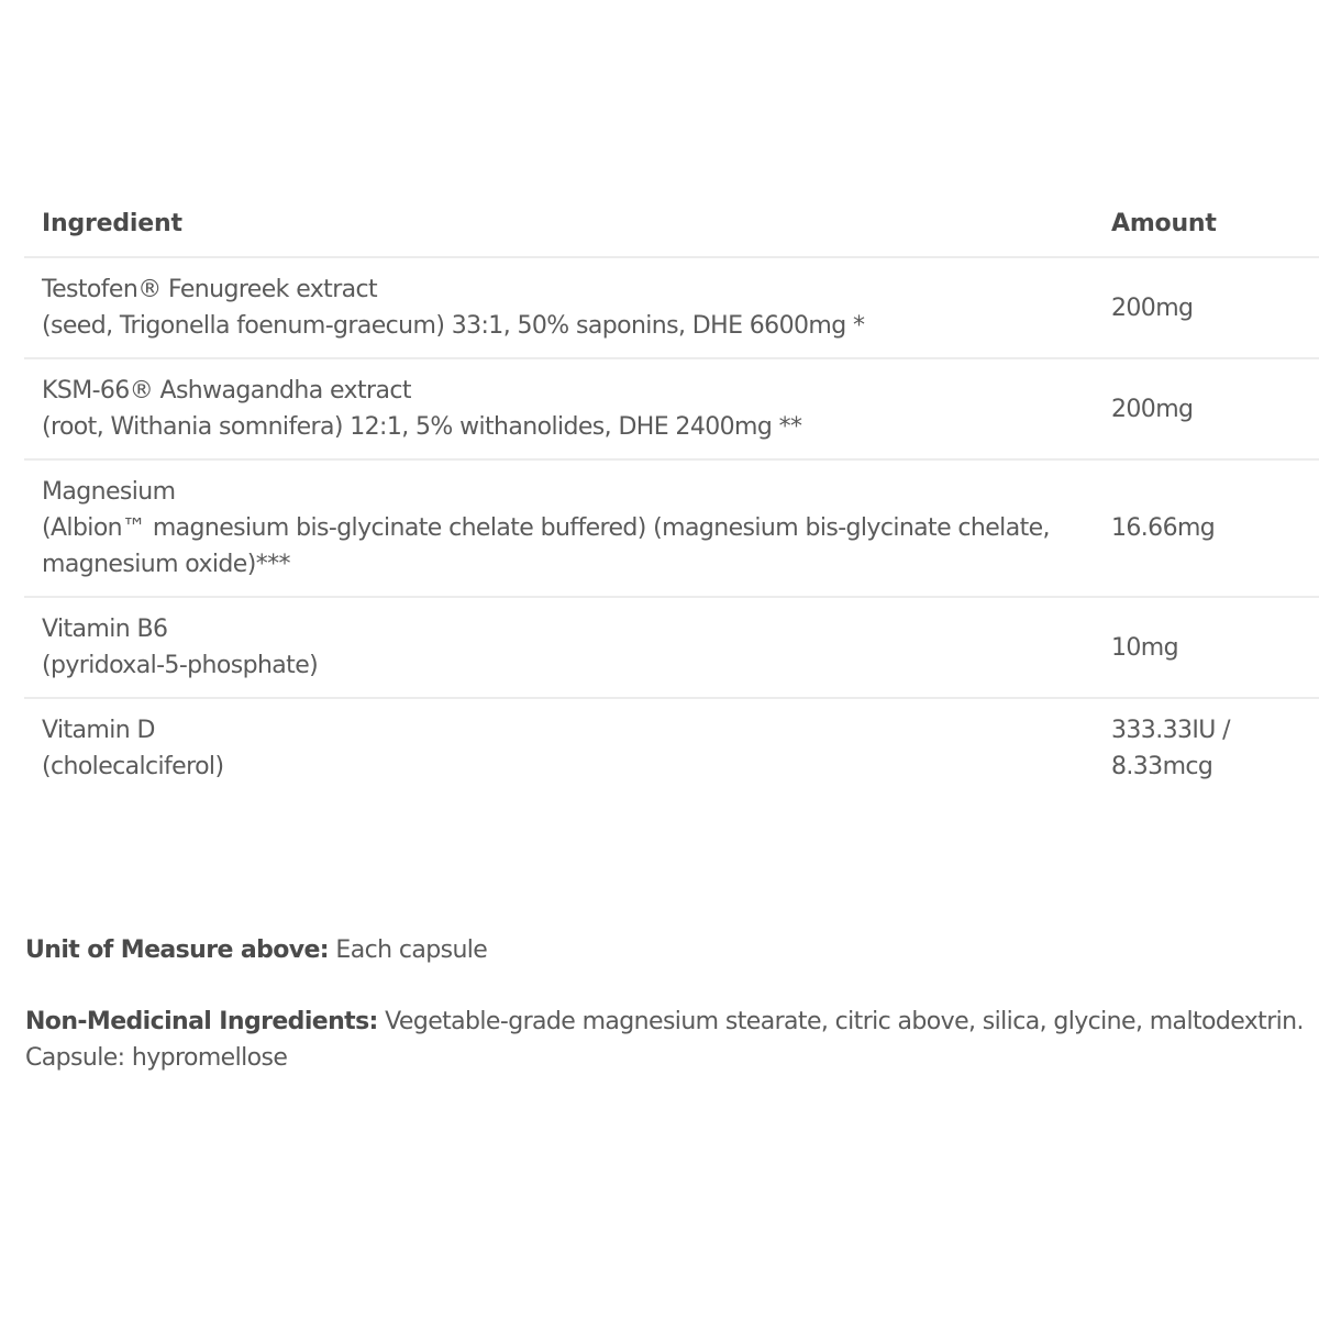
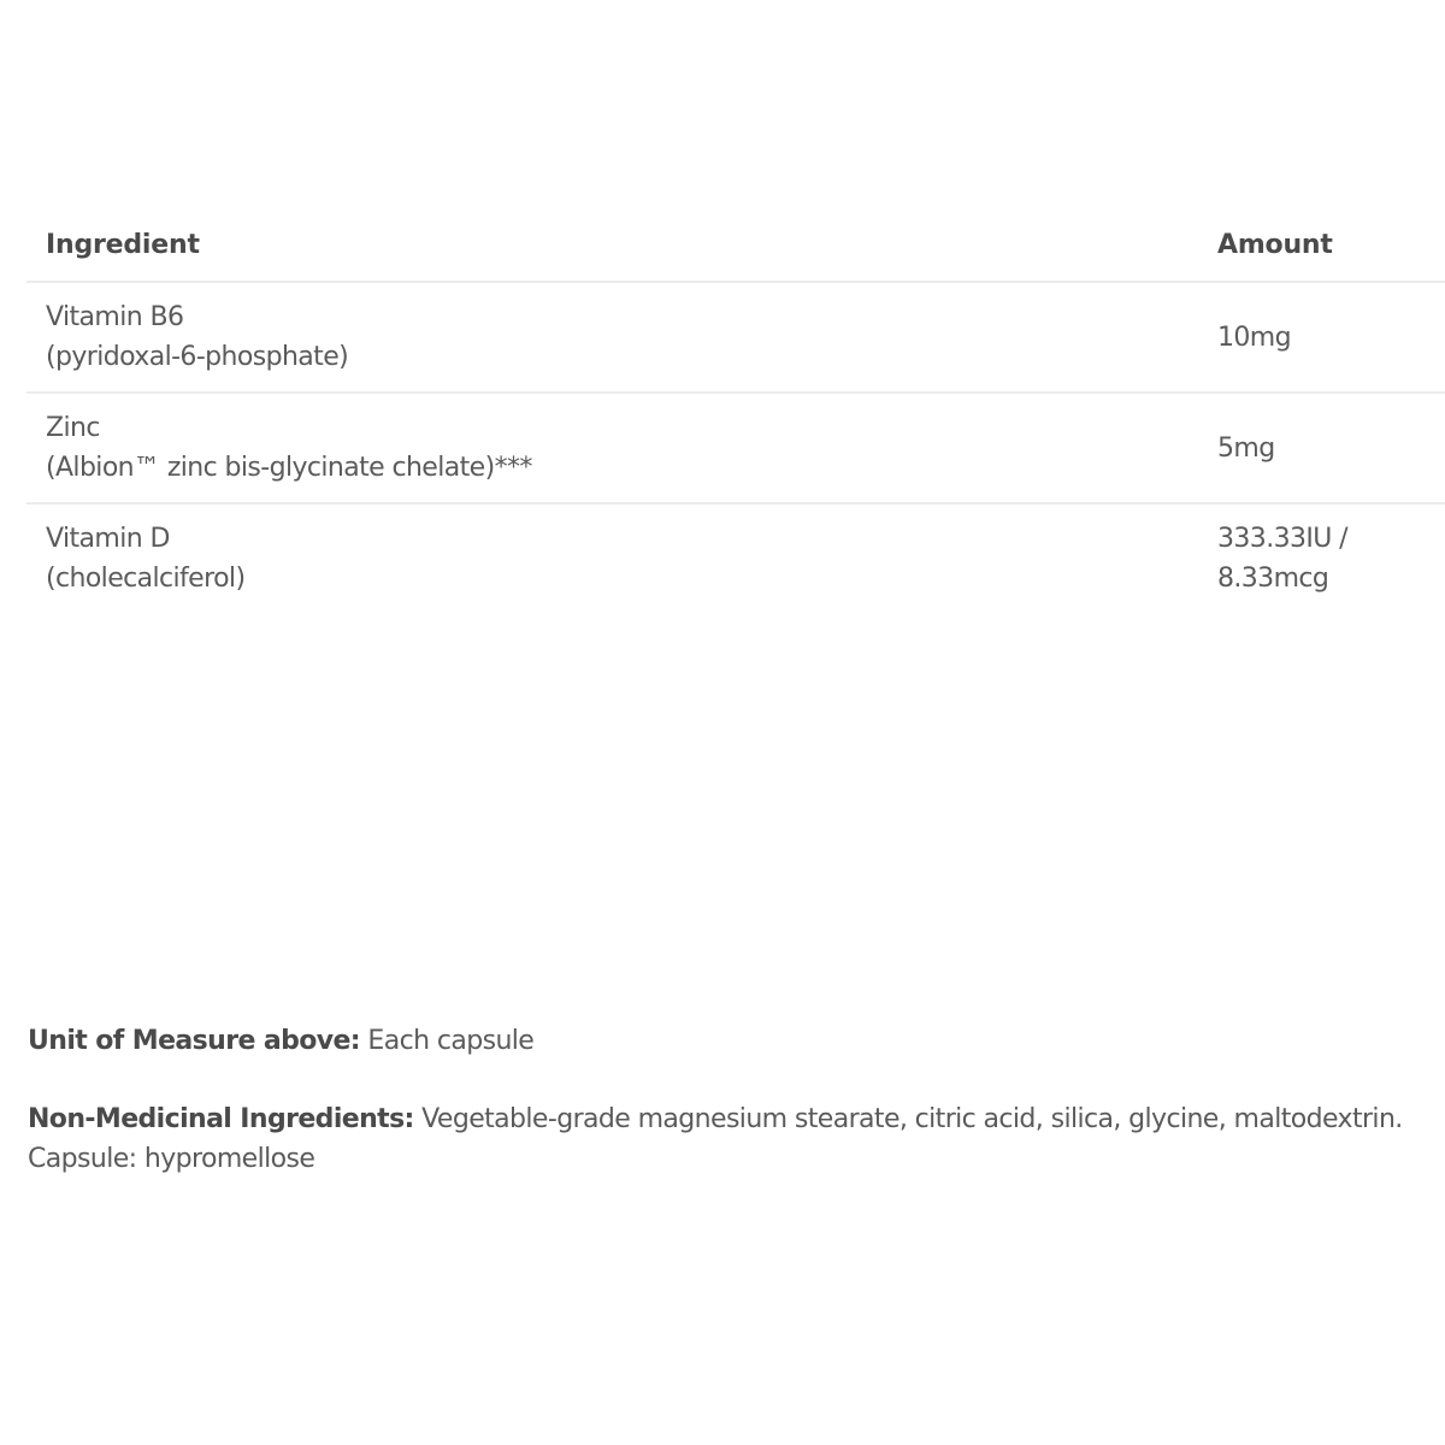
  Ingredient	Amount
- Testofen® Fenugreek extract (seed, Trigonella foenum-graecum) 33:1, 50% saponins, DHE 6600mg *	200mg
- KSM-66® Ashwagandha extract (root, Withania somnifera) 12:1, 5% withanolides, DHE 2400mg **	200mg
- Magnesium (Albion™ magnesium bis-glycinate chelate buffered) (magnesium bis-glycinate chelate, magnesium oxide)***	16.66mg
- Vitamin B6 (pyridoxal-5-phosphate)	10mg
+ Vitamin B6 (pyridoxal-6-phosphate)	10mg
+ Zinc (Albion™ zinc bis-glycinate chelate)***	5mg
  Vitamin D (cholecalciferol)	333.33IU / 8.33mcg
  Unit of Measure above: Each capsule
- Non-Medicinal Ingredients: Vegetable-grade magnesium stearate, citric above, silica, glycine, maltodextrin.
+ Non-Medicinal Ingredients: Vegetable-grade magnesium stearate, citric acid, silica, glycine, maltodextrin.
  Capsule: hypromellose
